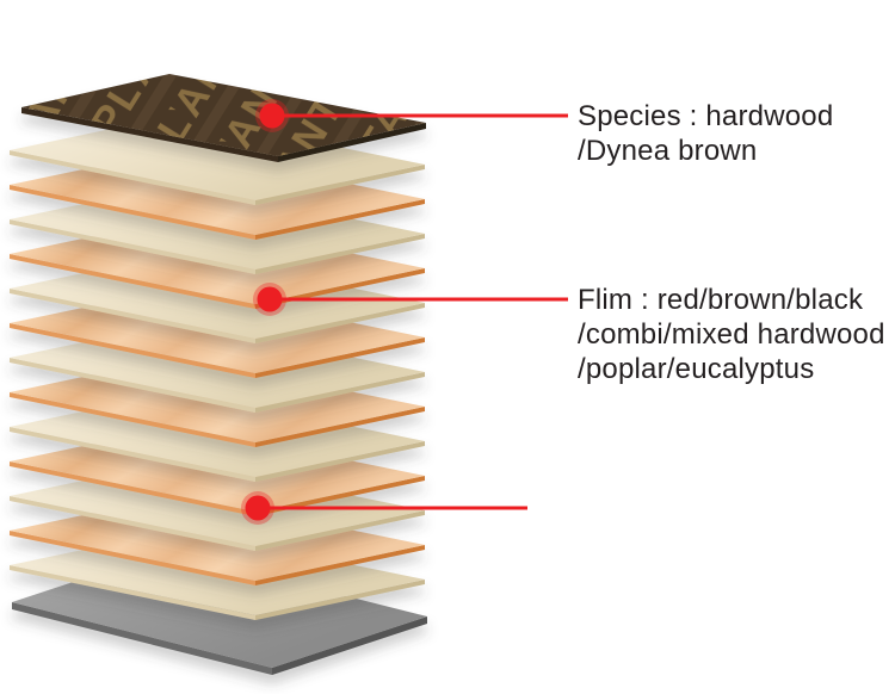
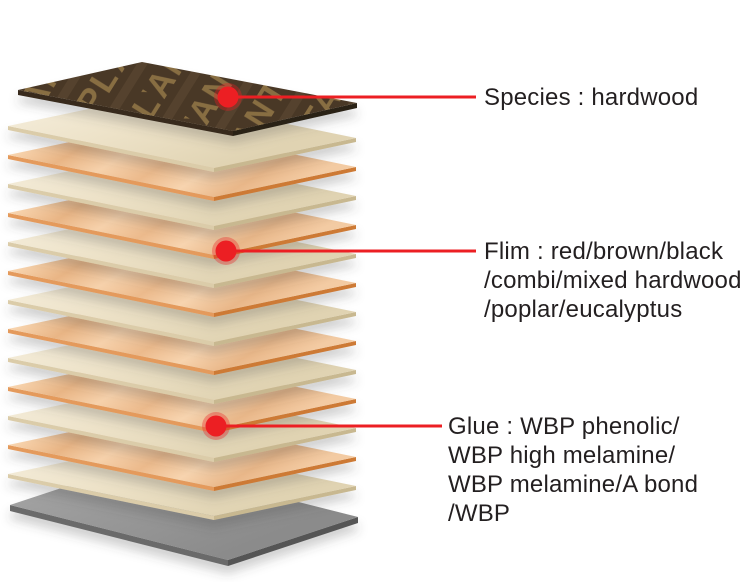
  Species : hardwood
- /Dynea brown
  Flim : red/brown/black
  /combi/mixed hardwood
  /poplar/eucalyptus
+ Glue : WBP phenolic/
+ WBP high melamine/
+ WBP melamine/A bond
+ /WBP
